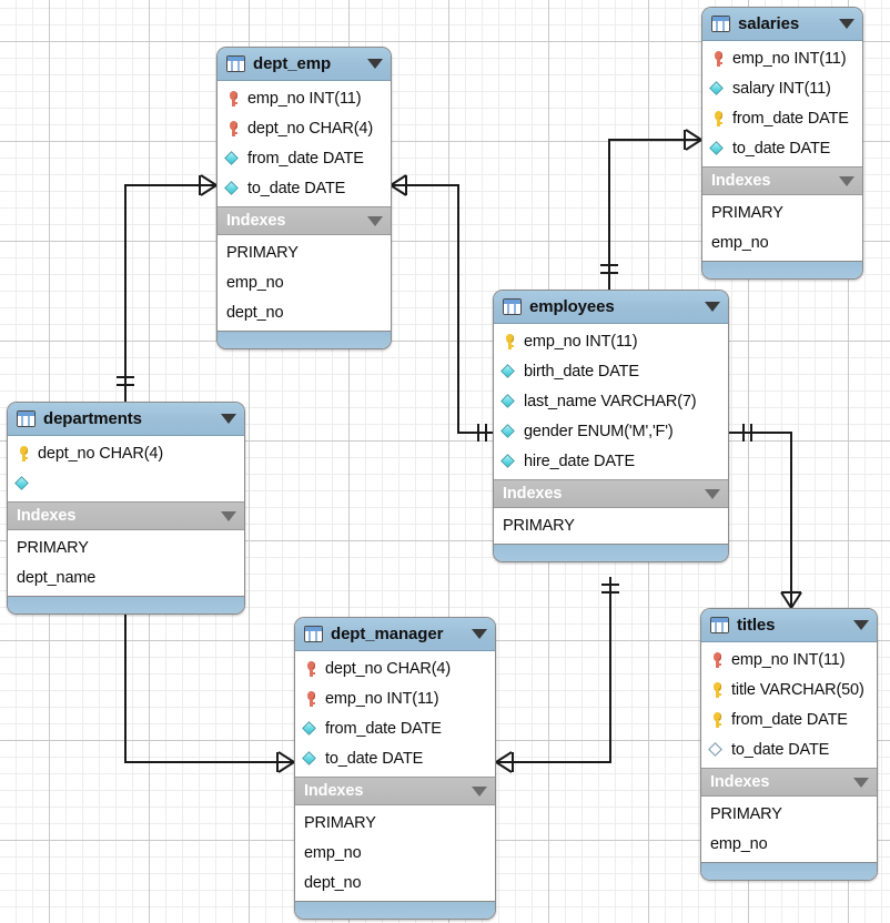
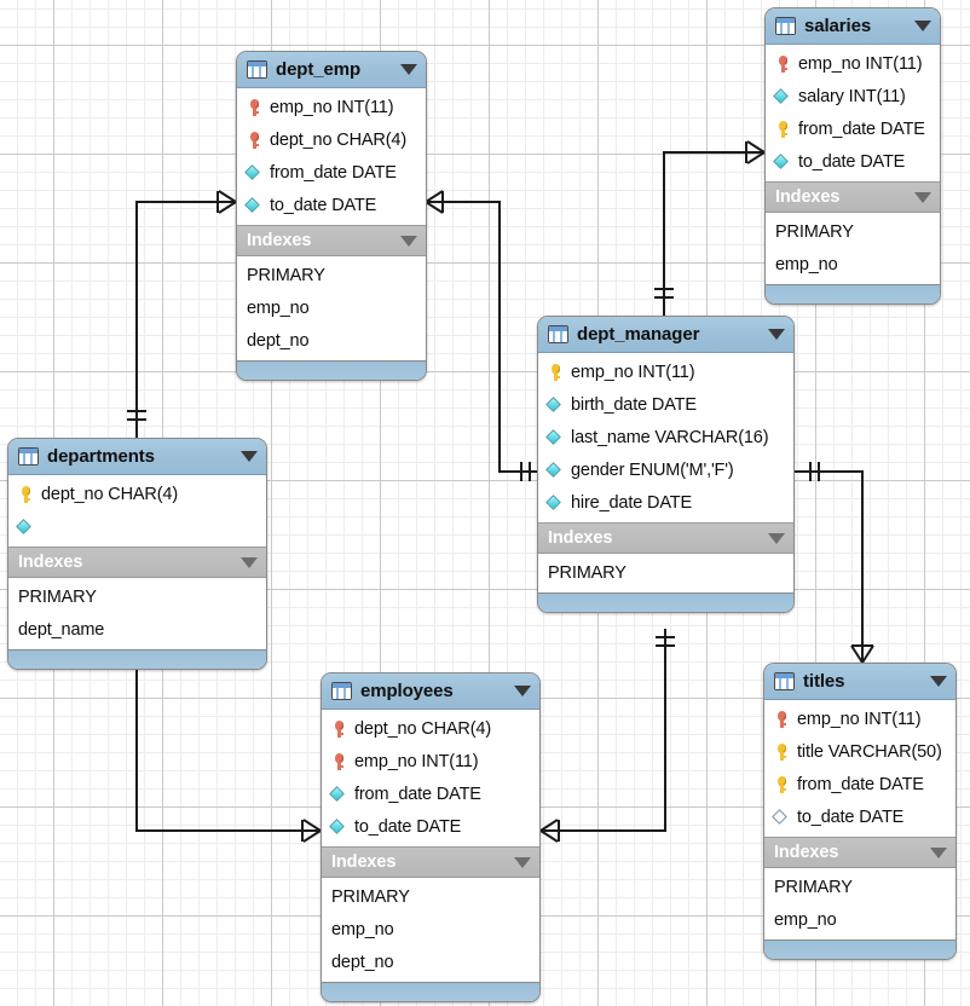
  salaries
  emp_no INT(11)
  salary INT(11)
  from_date DATE
  to_date DATE
  Indexes
  PRIMARY
  emp_no
  dept_emp
  emp_no INT(11)
  dept_no CHAR(4)
  from_date DATE
  to_date DATE
  Indexes
  PRIMARY
  emp_no
  dept_no
- employees
+ dept_manager
  emp_no INT(11)
  birth_date DATE
- last_name VARCHAR(7)
+ last_name VARCHAR(16)
  gender ENUM('M','F')
  hire_date DATE
  Indexes
  PRIMARY
  departments
  dept_no CHAR(4)
  Indexes
  PRIMARY
  dept_name
- dept_manager
+ employees
  dept_no CHAR(4)
  emp_no INT(11)
  from_date DATE
  to_date DATE
  Indexes
  PRIMARY
  emp_no
  dept_no
  titles
  emp_no INT(11)
  title VARCHAR(50)
  from_date DATE
  to_date DATE
  Indexes
  PRIMARY
  emp_no
